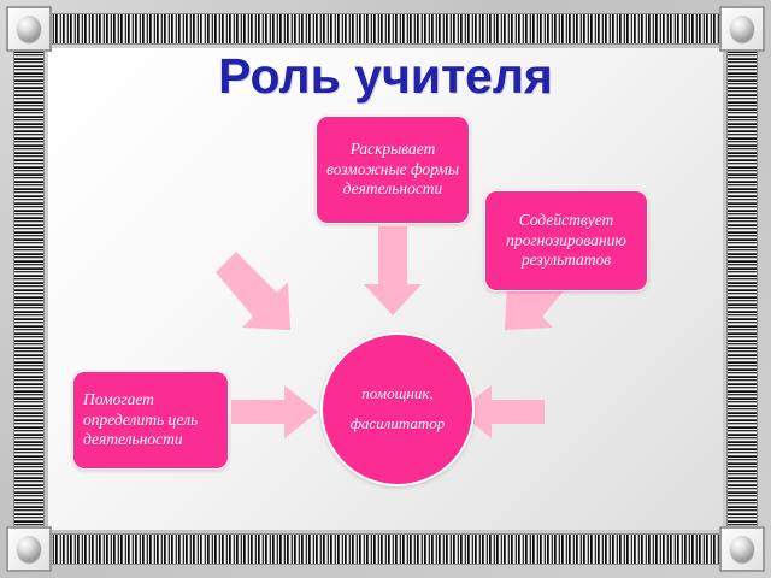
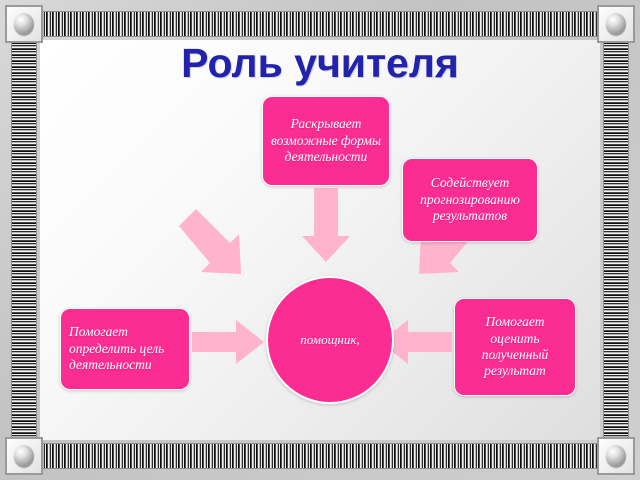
  Роль учителя
  Раскрывает возможные формы деятельности
  Содействует прогнозированию результатов
  Помогает определить цель деятельности
+ Помогает оценить полученный результат
  помощник,
- фасилитатор
